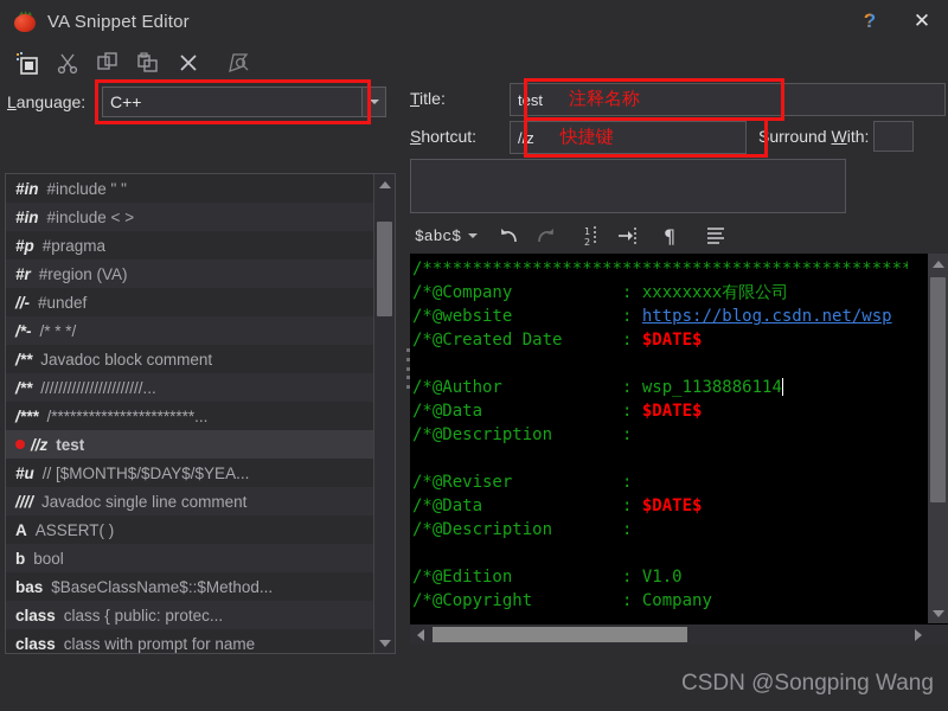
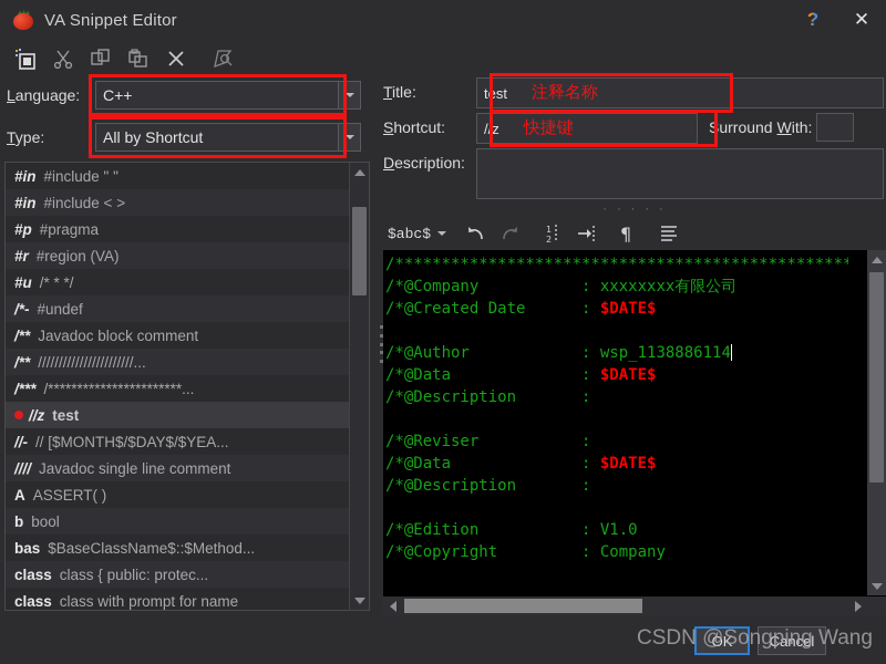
  VA Snippet Editor
  ?
  ✕
  Language:
  C++
+ Type:
+ All by Shortcut
  #in
  #include " "
  #in
  #include < >
  #p
  #pragma
  #r
  #region (VA)
- //-
+ #u
- #undef
+ /* * */
  /*-
- /* * */
+ #undef
  /**
  Javadoc block comment
  /**
  ///////////////////////...
  /***
  /***********************...
  //z
  test
- #u
+ //-
  // [$MONTH$/$DAY$/$YEA...
  ////
  Javadoc single line comment
  A
  ASSERT( )
  b
  bool
  bas
  $BaseClassName$::$Method...
  class
  class { public: protec...
  class
  class with prompt for name
  Title:
  test
  注释名称
  Shortcut:
  //z
  快捷键
  Surround With:
+ Description:
+ · · · · ·
  $abc$
  1
  2
  ¶
  /*************************************************
  /*@Company : xxxxxxxx有限公司
- /*@website : https://blog.csdn.net/wsp
  /*@Created Date : $DATE$
  /*@Author : wsp_1138886114
  /*@Data : $DATE$
  /*@Description :
  /*@Reviser :
  /*@Data : $DATE$
  /*@Description :
  /*@Edition : V1.0
  /*@Copyright : Company
+ OK
+ Cancel
  CSDN @Songping Wang
